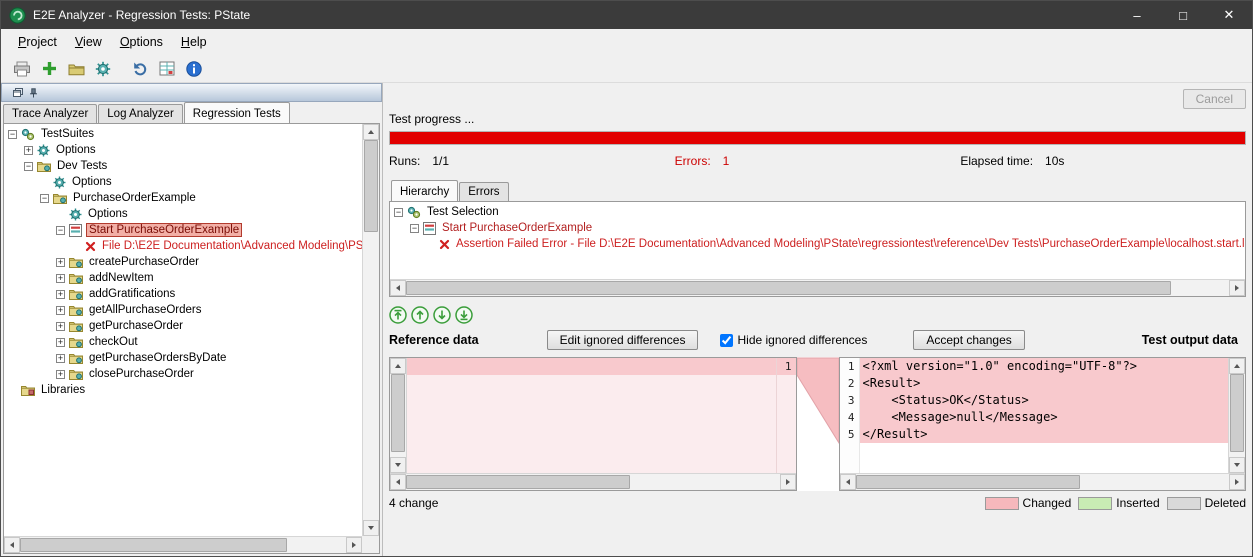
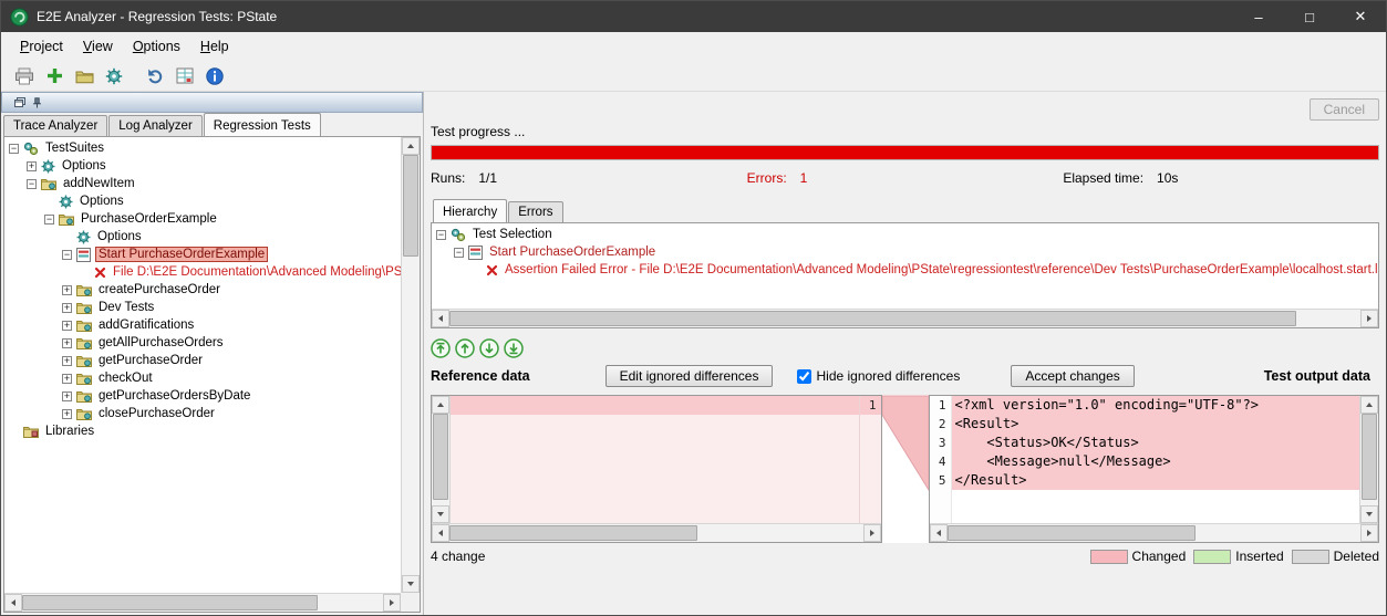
  E2E Analyzer - Regression Tests: PState
  –
  □
  ✕
  Project
  View
  Options
  Help
  Trace Analyzer
  Log Analyzer
  Regression Tests
  −
  TestSuites
  +
  Options
  −
- Dev Tests
+ addNewItem
  Options
  −
  PurchaseOrderExample
  Options
  −
  Start PurchaseOrderExample
  File D:\E2E Documentation\Advanced Modeling\PS
  +
  createPurchaseOrder
  +
- addNewItem
+ Dev Tests
  +
  addGratifications
  +
  getAllPurchaseOrders
  +
  getPurchaseOrder
  +
  checkOut
  +
  getPurchaseOrdersByDate
  +
  closePurchaseOrder
  Libraries
  Cancel
  Test progress ...
  Runs: 1/1
  Errors: 1
  Elapsed time: 10s
  Hierarchy
  Errors
  −
  Test Selection
  −
  Start PurchaseOrderExample
  Assertion Failed Error - File D:\E2E Documentation\Advanced Modeling\PState\regressiontest\reference\Dev Tests\PurchaseOrderExample\localhost.start.l
  Reference data
  Edit ignored differences
  Hide ignored differences
  Accept changes
  Test output data
  1
  1
  2
  3
  4
  5
  <?xml version="1.0" encoding="UTF-8"?>
  <Result>
  <Status>OK</Status>
  <Message>null</Message>
  </Result>
  4 change
  Changed
  Inserted
  Deleted
